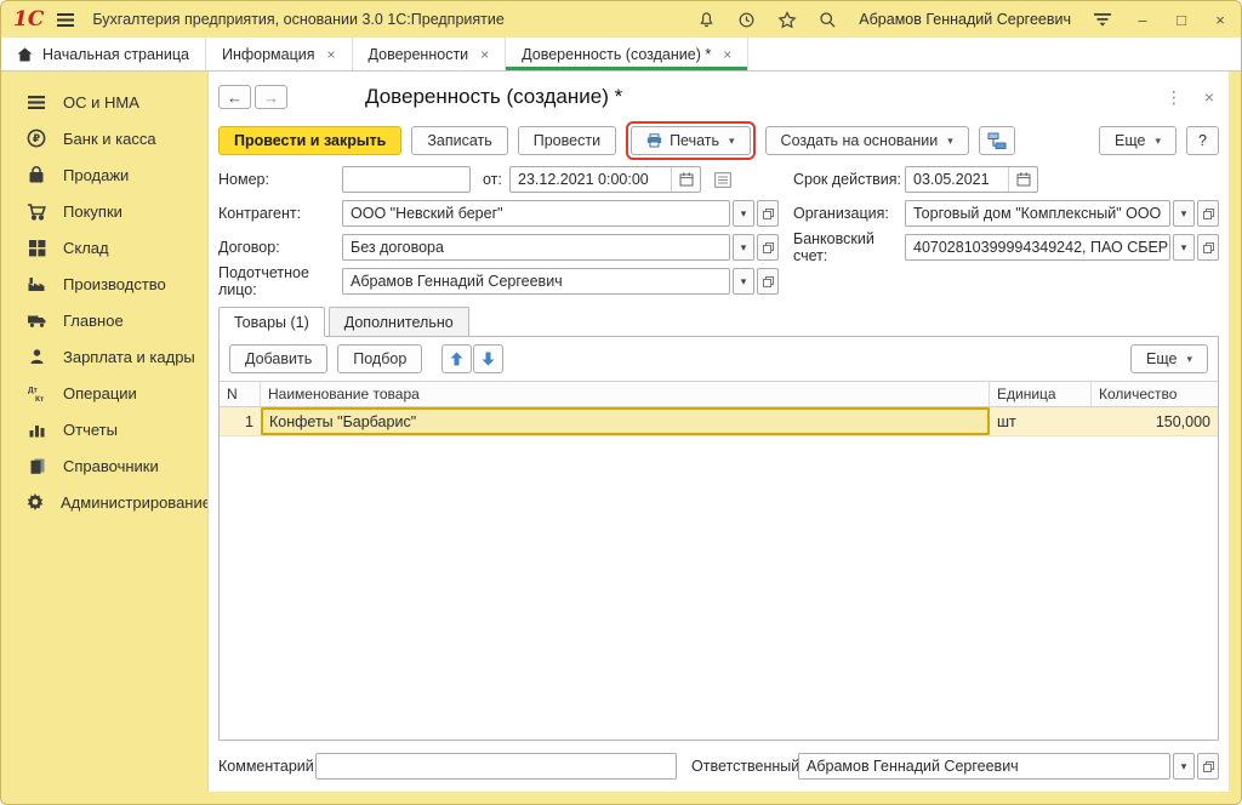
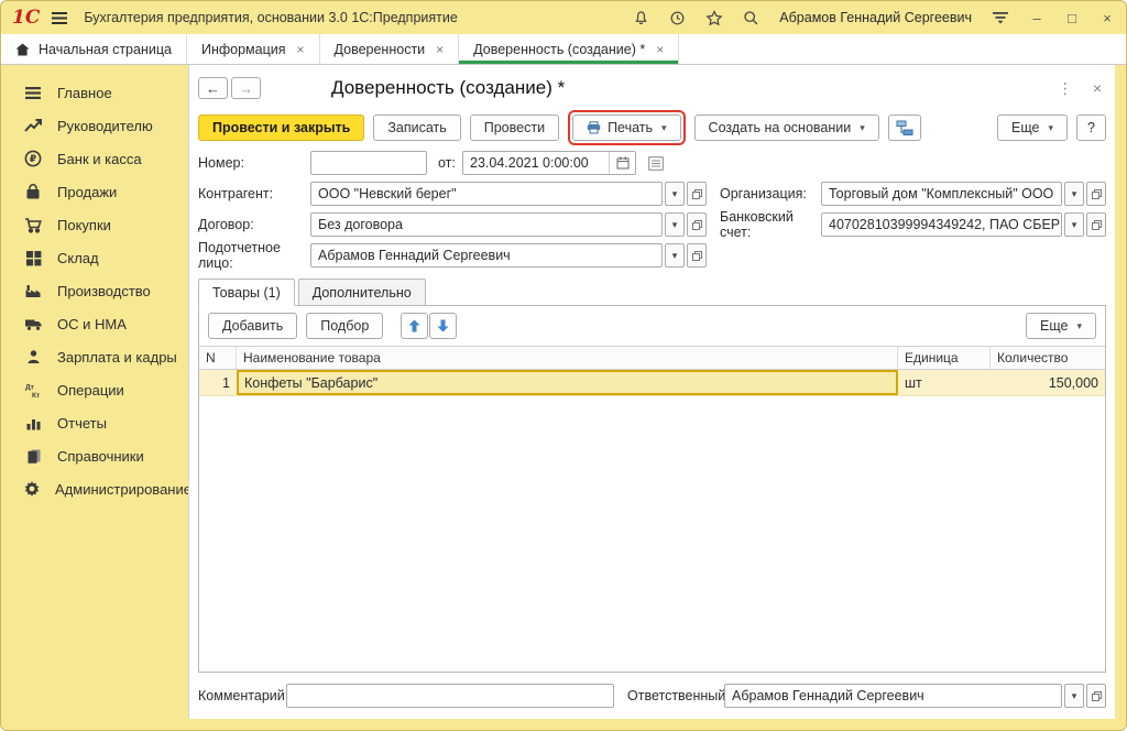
  1С
  Бухгалтерия предприятия, основании 3.0 1С:Предприятие
  Абрамов Геннадий Сергеевич
  –
  □
  ×
  Начальная страница
  Информация
  ×
  Доверенности
  ×
  Доверенность (создание) *
  ×
- ОС и НМА
+ Главное
+ Руководителю
  ₽
  Банк и касса
  Продажи
  Покупки
  Склад
  Производство
- Главное
+ ОС и НМА
  Зарплата и кадры
  Операции
  Отчеты
  Справочники
  Администрировани
  ←
  →
  Доверенность (создание) *
  ⋮
  ×
  Провести и закрыть
  Записать
  Провести
  Печать
  ▾
  Создать на основании
  ▾
  Еще
  ▾
  ?
  Номер:
  от:
- 23.12.2021 0:00:00
+ 23.04.2021 0:00:00
- Срок действия:
- 03.05.2021
  Контрагент:
  ООО "Невский берег"
  ▾
  Организация:
  Торговый дом "Комплексный" ООО
  ▾
  Договор:
  Без договора
  ▾
  Банковский счет:
  40702810399994349242, ПАО СБЕР
  ▾
  Подотчетное лицо:
  Абрамов Геннадий Сергеевич
  ▾
  Товары (1)
  Дополнительно
  Добавить
  Подбор
  Еще
  ▾
  N
  Наименование товара
  Единица
  Количество
  1
  Конфеты "Барбарис"
  шт
  150,000
  Комментарий
  Ответственный
  Абрамов Геннадий Сергеевич
  ▾
